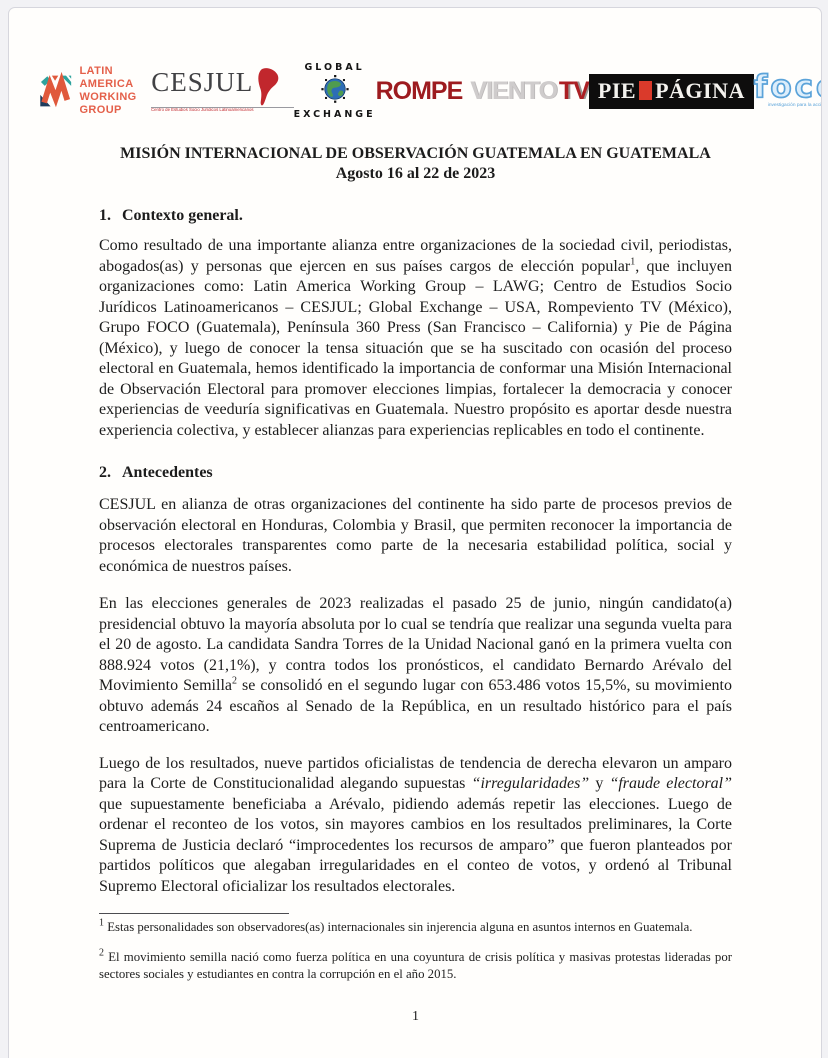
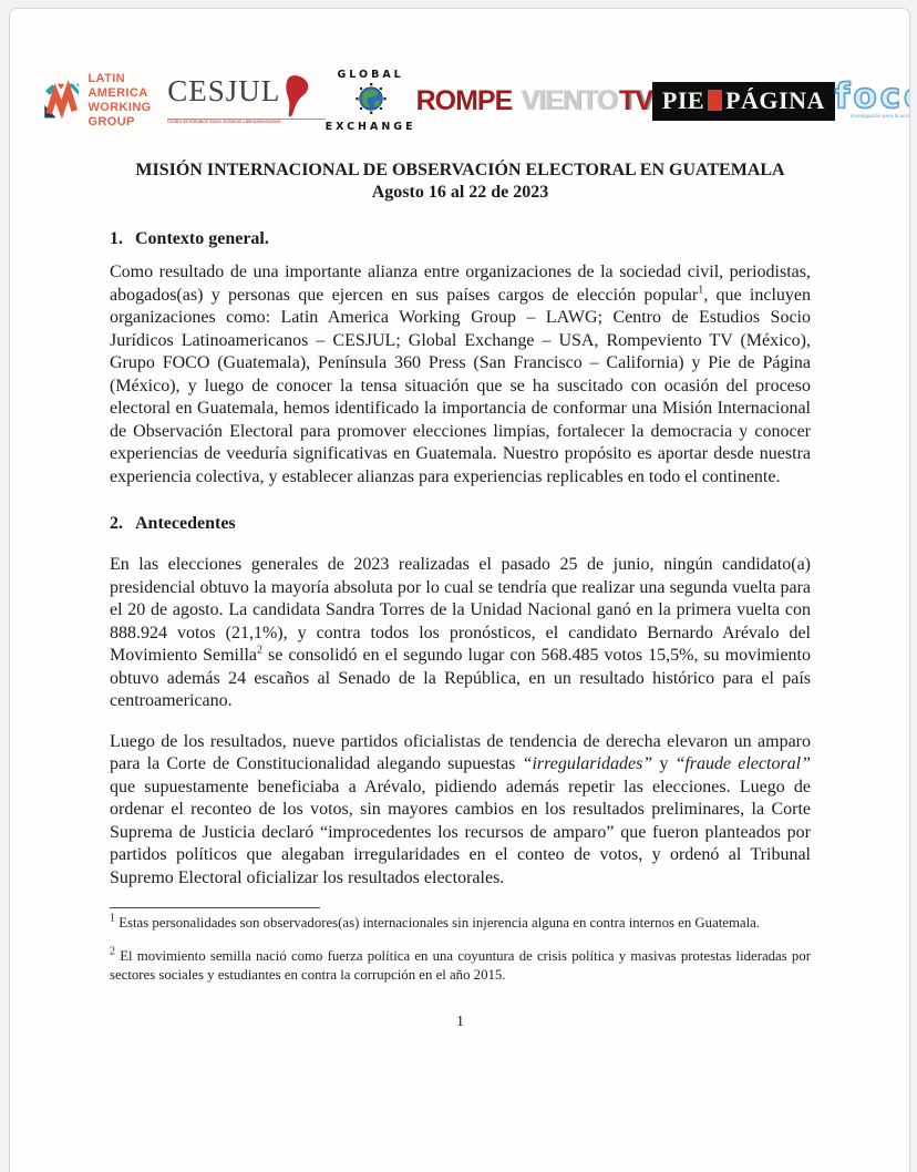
  LATIN AMERICA
  WORKING GROUP
  CESJUL
  GLOBAL
  EXCHANGE
  ROMPE
  VIENTO
  TV
  PIE
  PÁGINA
  foc
- MISIÓN INTERNACIONAL DE OBSERVACIÓN GUATEMALA EN GUATEMALA
+ MISIÓN INTERNACIONAL DE OBSERVACIÓN ELECTORAL EN GUATEMALA
  Agosto 16 al 22 de 2023
  1. Contexto general.
  Como resultado de una importante alianza entre organizaciones de la sociedad civil, periodistas, abogados(as) y personas que ejercen en sus países cargos de elección popular1, que incluyen organizaciones como: Latin America Working Group – LAWG; Centro de Estudios Socio Jurídicos Latinoamericanos – CESJUL; Global Exchange – USA, Rompeviento TV (México), Grupo FOCO (Guatemala), Península 360 Press (San Francisco – California) y Pie de Página (México), y luego de conocer la tensa situación que se ha suscitado con ocasión del proceso electoral en Guatemala, hemos identificado la importancia de conformar una Misión Internacional de Observación Electoral para promover elecciones limpias, fortalecer la democracia y conocer experiencias de veeduría significativas en Guatemala. Nuestro propósito es aportar desde nuestra experiencia colectiva, y establecer alianzas para experiencias replicables en todo el continente.
  2. Antecedentes
- CESJUL en alianza de otras organizaciones del continente ha sido parte de procesos previos de observación electoral en Honduras, Colombia y Brasil, que permiten reconocer la importancia de procesos electorales transparentes como parte de la necesaria estabilidad política, social y económica de nuestros países.
- En las elecciones generales de 2023 realizadas el pasado 25 de junio, ningún candidato(a) presidencial obtuvo la mayoría absoluta por lo cual se tendría que realizar una segunda vuelta para el 20 de agosto. La candidata Sandra Torres de la Unidad Nacional ganó en la primera vuelta con 888.924 votos (21,1%), y contra todos los pronósticos, el candidato Bernardo Arévalo del Movimiento Semilla2 se consolidó en el segundo lugar con 653.486 votos 15,5%, su movimiento obtuvo además 24 escaños al Senado de la República, en un resultado histórico para el país centroamericano.
+ En las elecciones generales de 2023 realizadas el pasado 25 de junio, ningún candidato(a) presidencial obtuvo la mayoría absoluta por lo cual se tendría que realizar una segunda vuelta para el 20 de agosto. La candidata Sandra Torres de la Unidad Nacional ganó en la primera vuelta con 888.924 votos (21,1%), y contra todos los pronósticos, el candidato Bernardo Arévalo del Movimiento Semilla2 se consolidó en el segundo lugar con 568.485 votos 15,5%, su movimiento obtuvo además 24 escaños al Senado de la República, en un resultado histórico para el país centroamericano.
  Luego de los resultados, nueve partidos oficialistas de tendencia de derecha elevaron un amparo para la Corte de Constitucionalidad alegando supuestas “irregularidades” y “fraude electoral” que supuestamente beneficiaba a Arévalo, pidiendo además repetir las elecciones. Luego de ordenar el reconteo de los votos, sin mayores cambios en los resultados preliminares, la Corte Suprema de Justicia declaró “improcedentes los recursos de amparo” que fueron planteados por partidos políticos que alegaban irregularidades en el conteo de votos, y ordenó al Tribunal Supremo Electoral oficializar los resultados electorales.
- 1 Estas personalidades son observadores(as) internacionales sin injerencia alguna en asuntos internos en Guatemala.
+ 1 Estas personalidades son observadores(as) internacionales sin injerencia alguna en contra internos en Guatemala.
  2 El movimiento semilla nació como fuerza política en una coyuntura de crisis política y masivas protestas lideradas por sectores sociales y estudiantes en contra la corrupción en el año 2015.
  1
